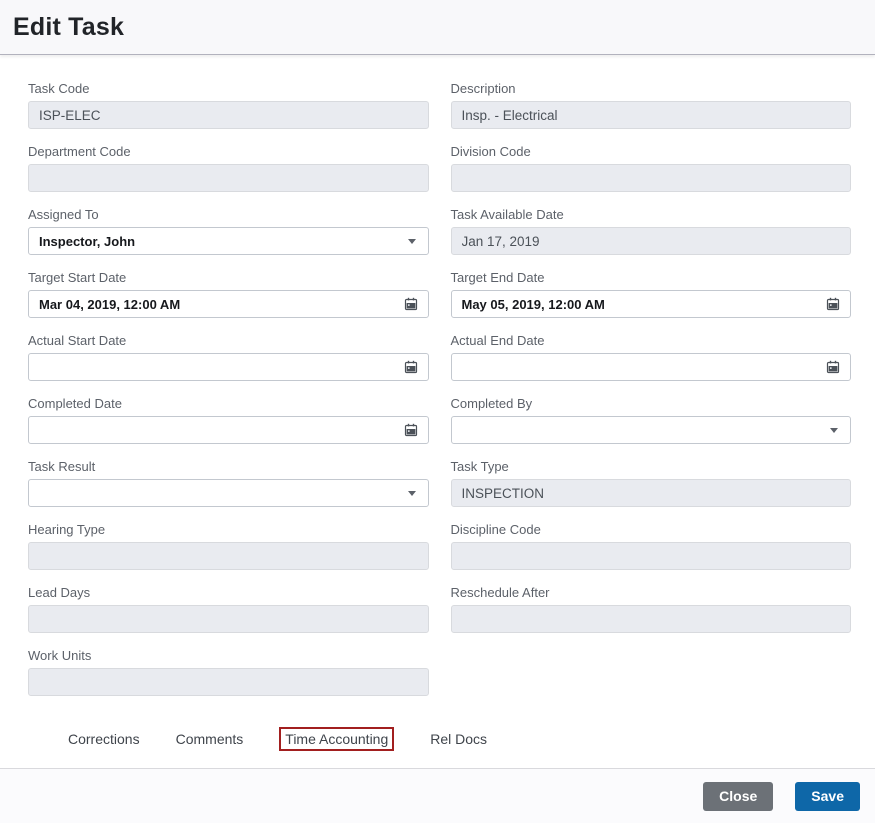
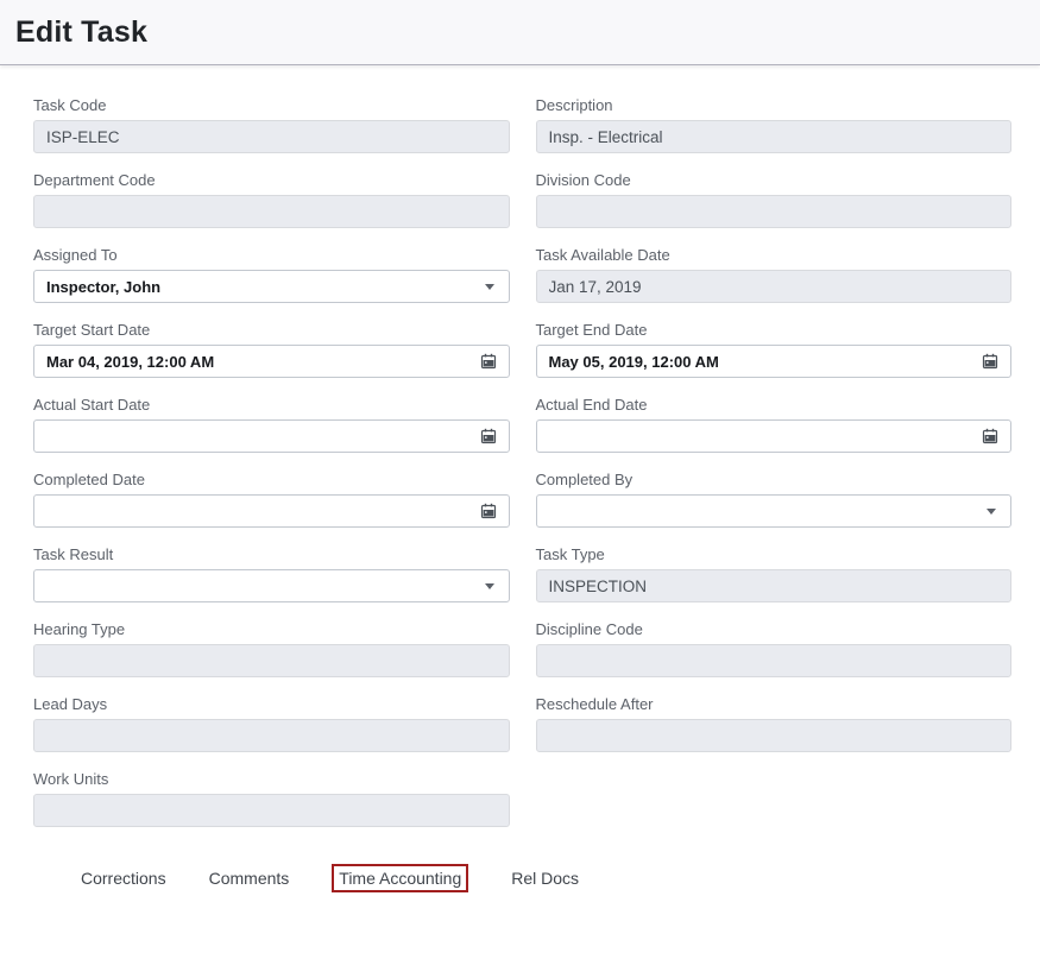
  Edit Task
  Task Code
  ISP-ELEC
  Department Code
  Assigned To
  Inspector, John
  Target Start Date
  Mar 04, 2019, 12:00 AM
  Actual Start Date
  Completed Date
  Task Result
  Hearing Type
  Lead Days
  Work Units
  Description
  Insp. - Electrical
  Division Code
  Task Available Date
  Jan 17, 2019
  Target End Date
  May 05, 2019, 12:00 AM
  Actual End Date
  Completed By
  Task Type
  INSPECTION
  Discipline Code
  Reschedule After
  Corrections
  Comments
  Time Accounting
  Rel Docs
- Close
- Save
